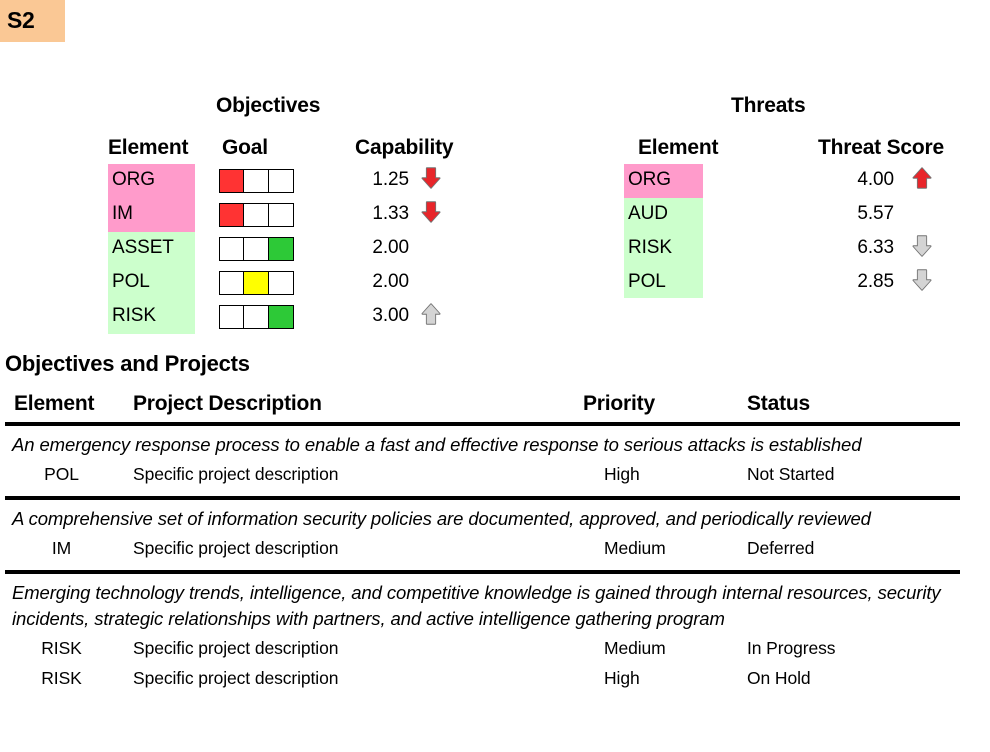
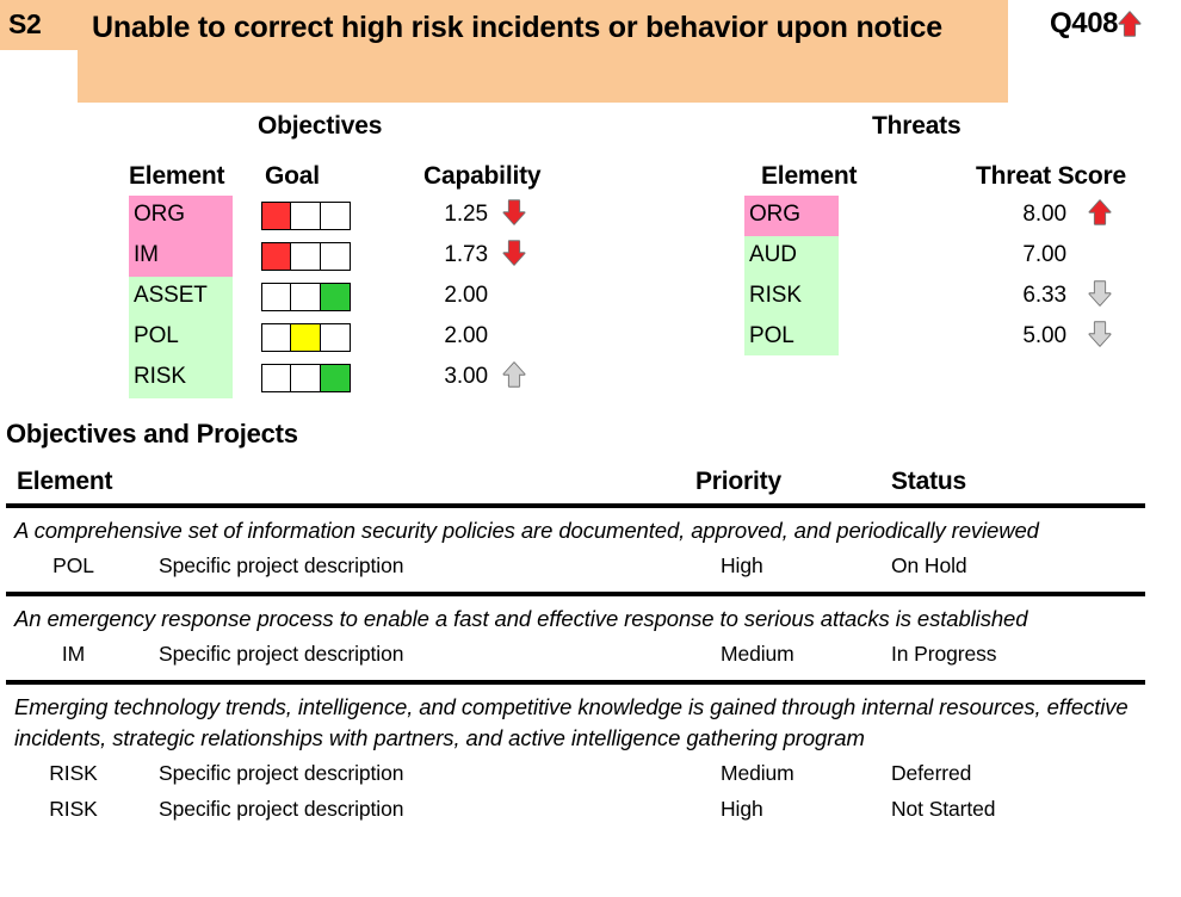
  S2
+ Unable to correct high risk incidents or behavior upon notice
+ Q408
  Objectives
  Element
  Goal
  Capability
  ORG
  1.25
  IM
- 1.33
+ 1.73
  ASSET
  2.00
  POL
  2.00
  RISK
  3.00
  Threats
  Element
  Threat Score
  ORG
- 4.00
+ 8.00
  AUD
- 5.57
+ 7.00
  RISK
  6.33
  POL
- 2.85
+ 5.00
  Objectives and Projects
  Element
- Project Description
  Priority
  Status
- An emergency response process to enable a fast and effective response to serious attacks is established
+ A comprehensive set of information security policies are documented, approved, and periodically reviewed
  POL
  Specific project description
  High
- Not Started
+ On Hold
- A comprehensive set of information security policies are documented, approved, and periodically reviewed
+ An emergency response process to enable a fast and effective response to serious attacks is established
  IM
  Specific project description
  Medium
- Deferred
+ In Progress
- Emerging technology trends, intelligence, and competitive knowledge is gained through internal resources, security incidents, strategic relationships with partners, and active intelligence gathering program
+ Emerging technology trends, intelligence, and competitive knowledge is gained through internal resources, effective incidents, strategic relationships with partners, and active intelligence gathering program
  RISK
  Specific project description
  Medium
- In Progress
+ Deferred
  RISK
  Specific project description
  High
- On Hold
+ Not Started
